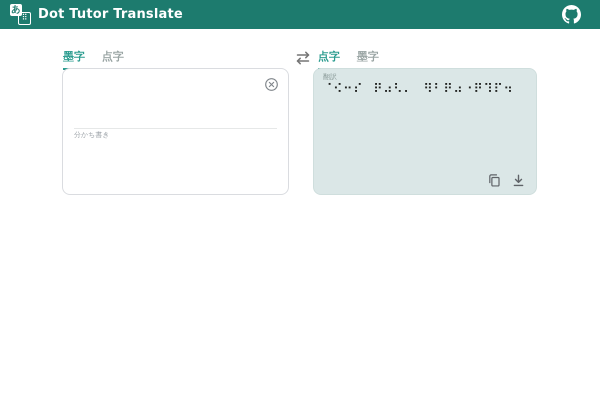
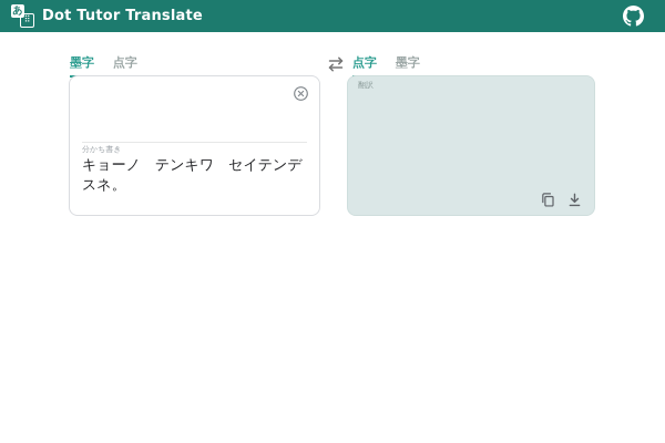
  あ
  ⠿
  Dot Tutor Translate
  墨字 点字
  点字 墨字
  分かち書き
+ キョーノ テンキワ セイテンデスネ。
  翻訳
- ⠈⠪⠒⠎⠀⠟⠴⠣⠄⠀⠻⠃⠟⠴⠐⠟⠹⠏⠲
